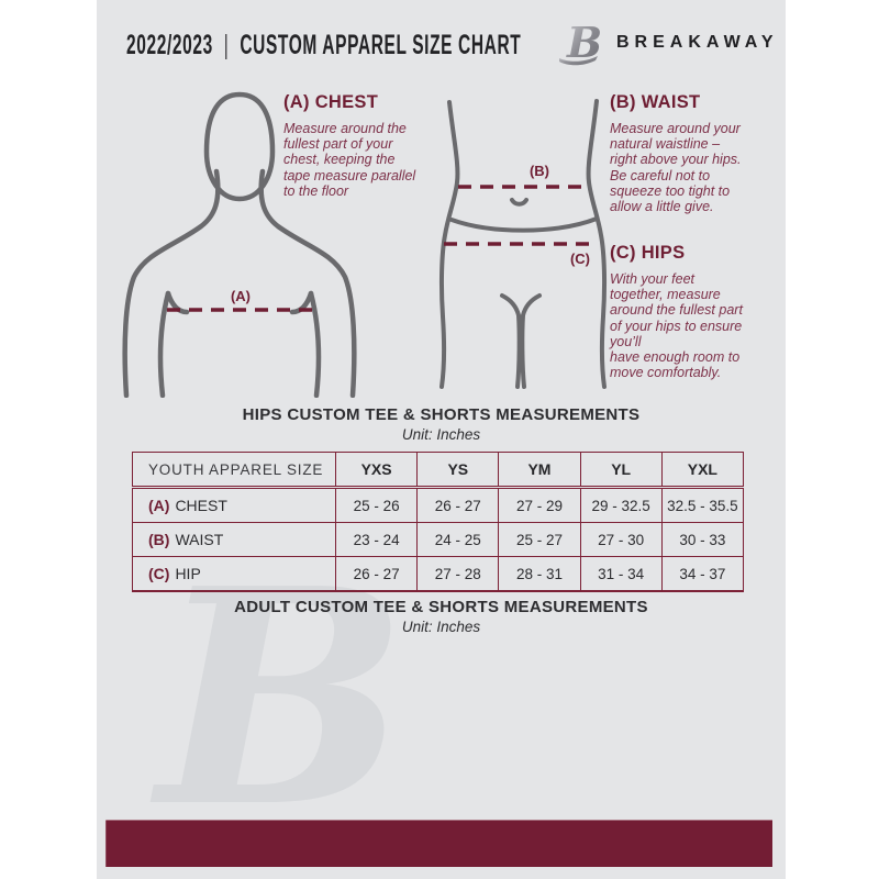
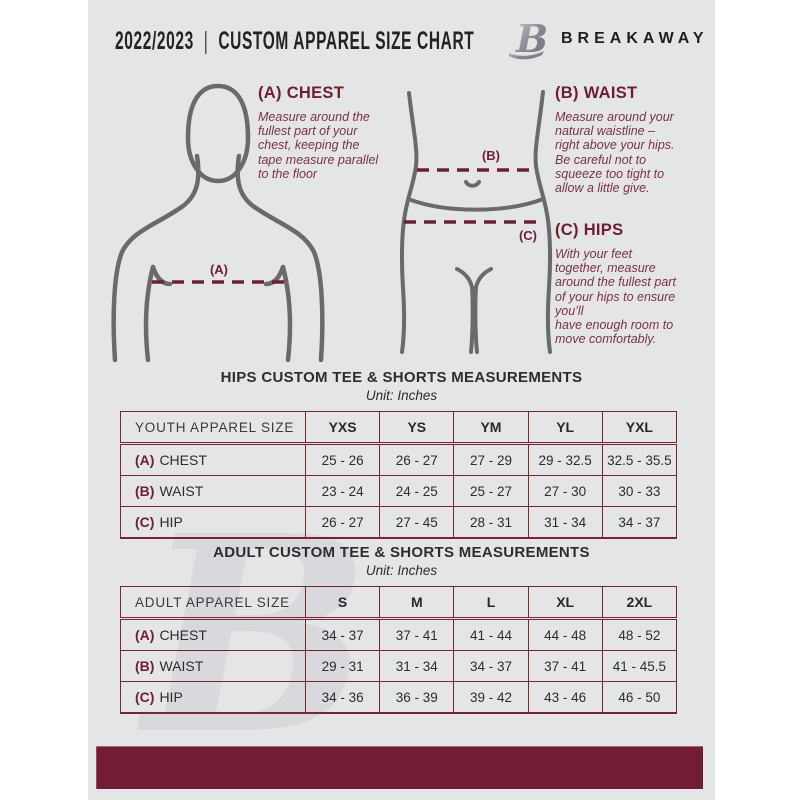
  B
  2022/2023 | CUSTOM APPAREL SIZE CHART
  B
  BREAKAWAY
  (A)
  (B)
  (C)
  (A) CHEST
  Measure around the
  fullest part of your
  chest, keeping the
  tape measure parallel
  to the floor
  (B) WAIST
  Measure around your
  natural waistline –
  right above your hips.
  Be careful not to
  squeeze too tight to
  allow a little give.
  (C) HIPS
  With your feet
  together, measure
  around the fullest part
  of your hips to ensure
  you’ll
  have enough room to
  move comfortably.
  HIPS CUSTOM TEE & SHORTS MEASUREMENTS
  Unit: Inches
  YOUTH APPAREL SIZE	YXS	YS	YM	YL	YXL
  (A) CHEST	25 - 26	26 - 27	27 - 29	29 - 32.5	32.5 - 35.5
  (B) WAIST	23 - 24	24 - 25	25 - 27	27 - 30	30 - 33
- (C) HIP	26 - 27	27 - 28	28 - 31	31 - 34	34 - 37
+ (C) HIP	26 - 27	27 - 45	28 - 31	31 - 34	34 - 37
  ADULT CUSTOM TEE & SHORTS MEASUREMENTS
  Unit: Inches
+ ADULT APPAREL SIZE	S	M	L	XL	2XL
+ (A) CHEST	34 - 37	37 - 41	41 - 44	44 - 48	48 - 52
+ (B) WAIST	29 - 31	31 - 34	34 - 37	37 - 41	41 - 45.5
+ (C) HIP	34 - 36	36 - 39	39 - 42	43 - 46	46 - 50
